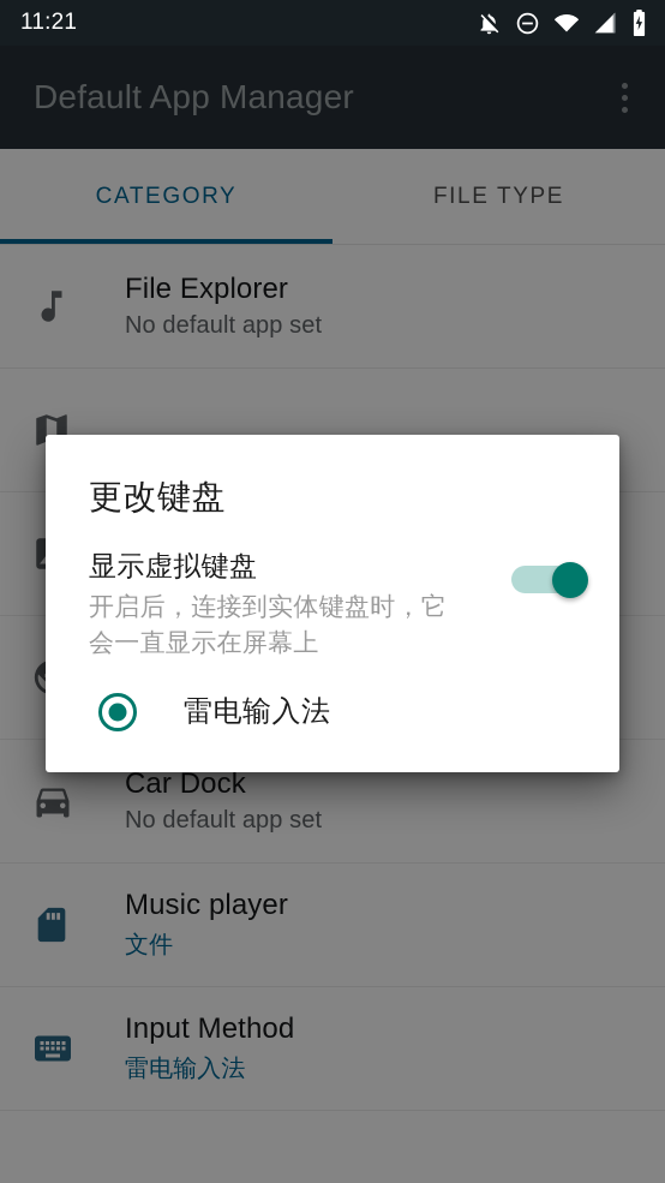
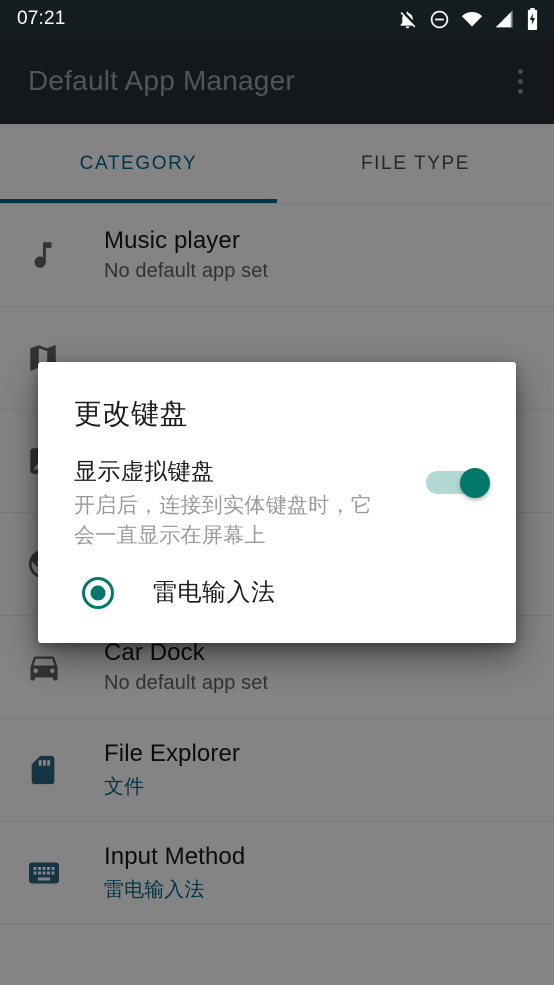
  CATEGORY
  FILE TYPE
- File Explorer
+ Music player
  No default app set
  Car Dock
  No default app set
- Music player
+ File Explorer
  文件
  Input Method
  雷电输入法
  Default App Manager
- 11:21
+ 07:21
  更改键盘
  显示虚拟键盘
  开启后，连接到实体键盘时，它会一直显示在屏幕上
  雷电输入法
